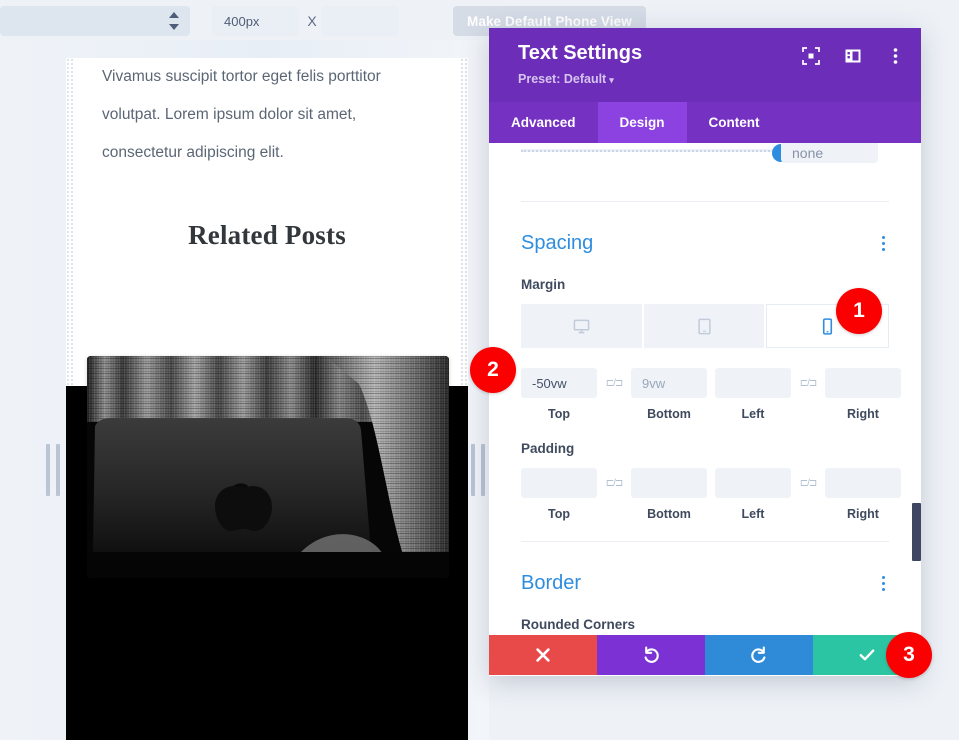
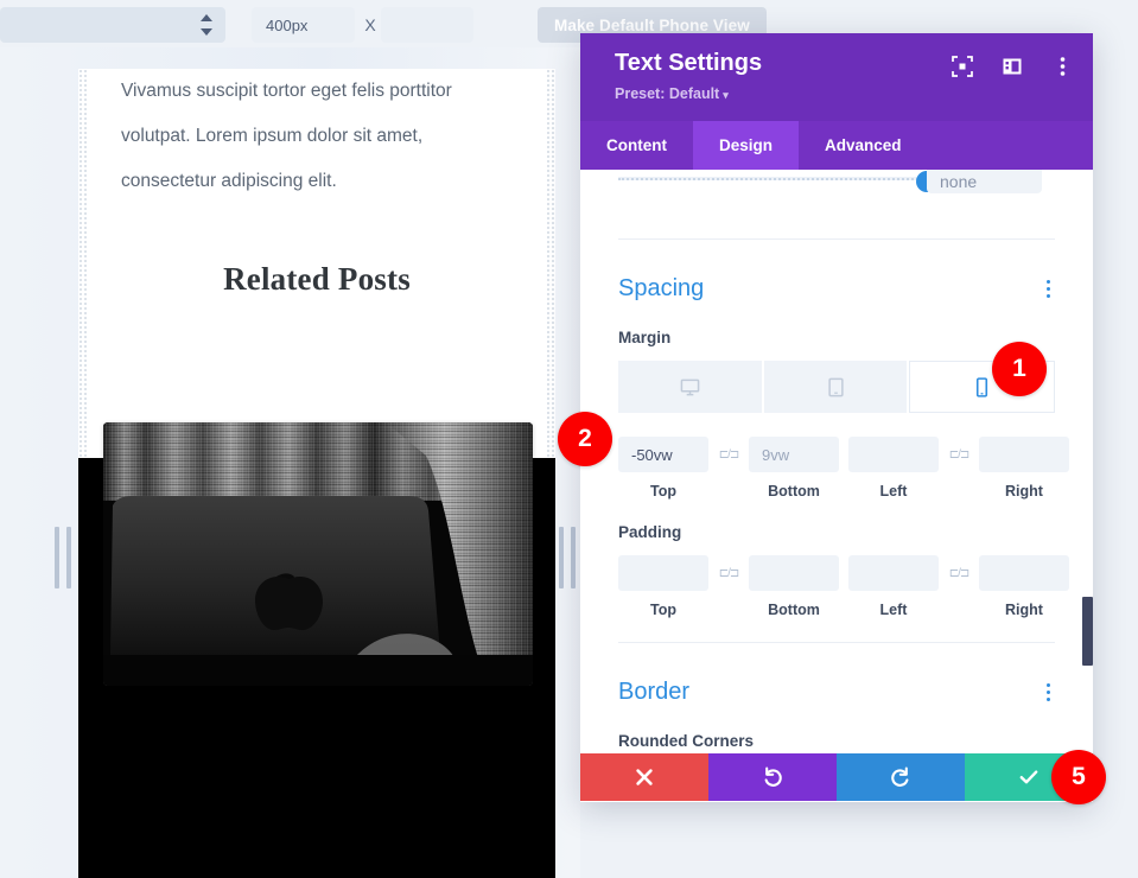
  400px
  X
  Make Default Phone View
  Vivamus suscipit tortor eget felis porttitor volutpat. Lorem ipsum dolor sit amet, consectetur adipiscing elit.
  Related Posts
  Text Settings
  Preset: Default ▾
- Advanced
+ Content
  Design
- Content
+ Advanced
  none
  Spacing
  Margin
  -50vw
  Top
  ⊏/⊐
  9vw
  Bottom
  Left
  ⊏/⊐
  Right
  Padding
  Top
  ⊏/⊐
  Bottom
  Left
  ⊏/⊐
  Right
  Border
  Rounded Corners
  1
  2
- 3
+ 5
